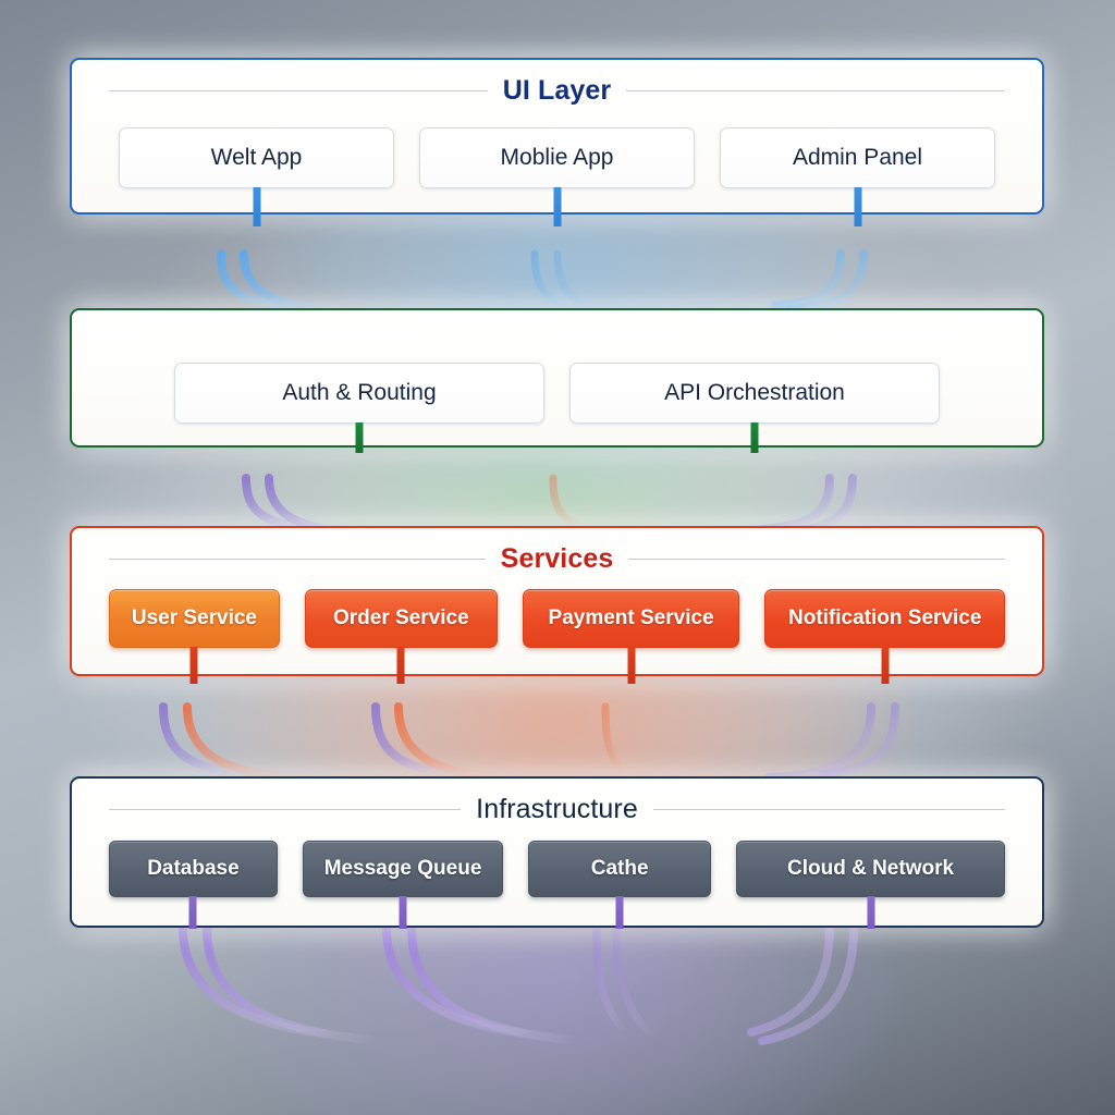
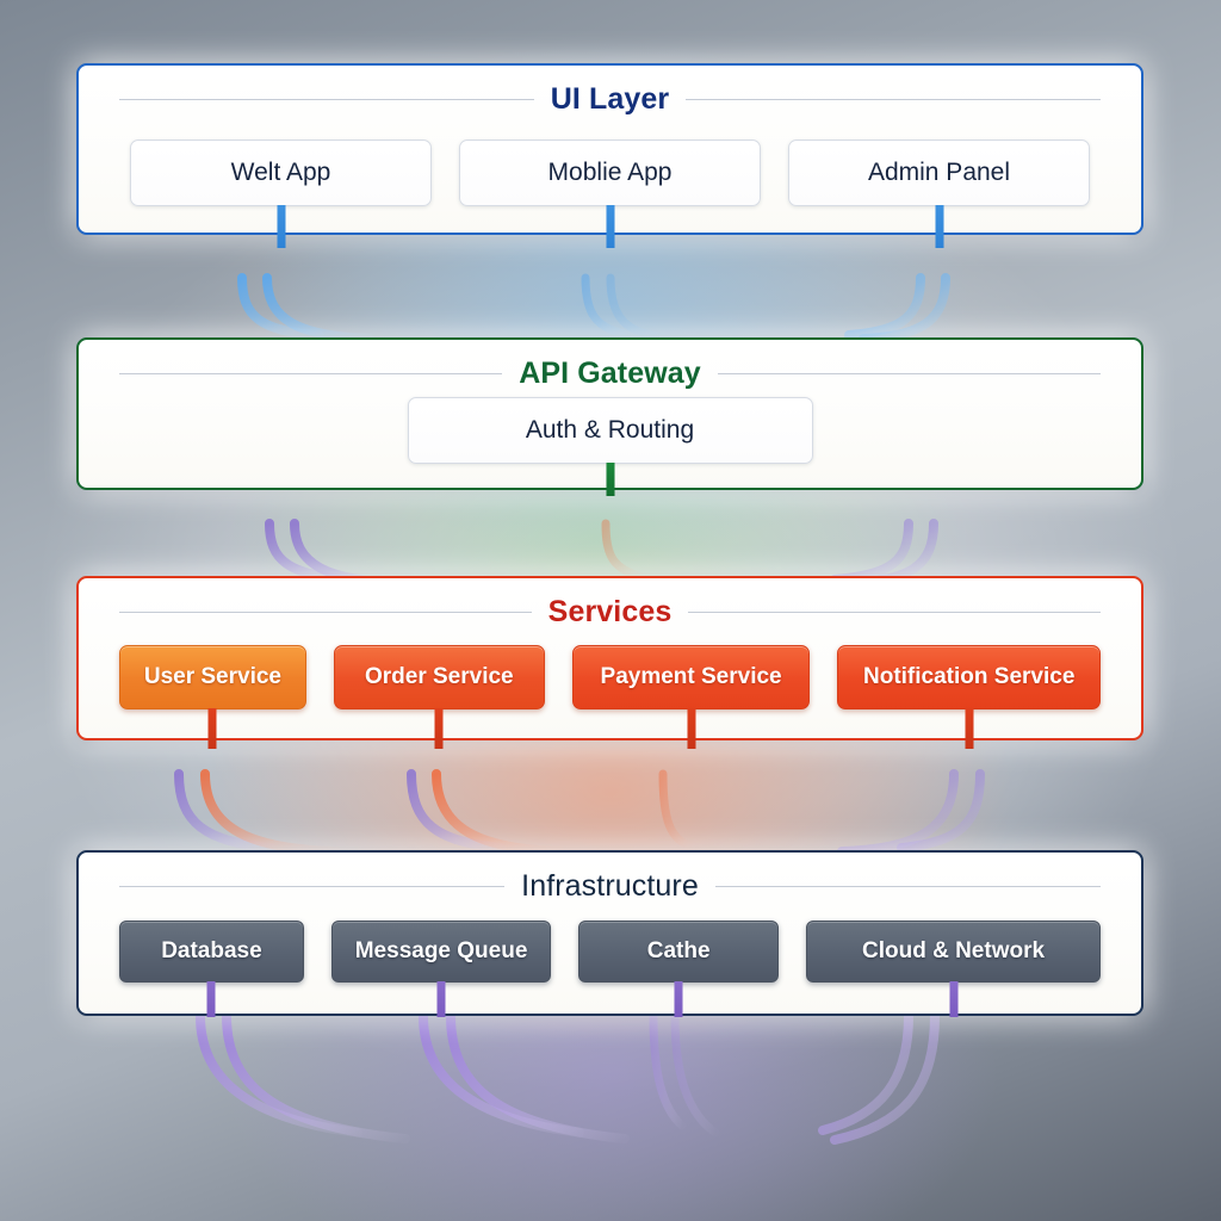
  UI Layer
  Welt App
  Moblie App
  Admin Panel
+ API Gateway
  Auth & Routing
- API Orchestration
  Services
  User Service
  Order Service
  Payment Service
  Notification Service
  Infrastructure
  Database
  Message Queue
  Cathe
  Cloud & Network
